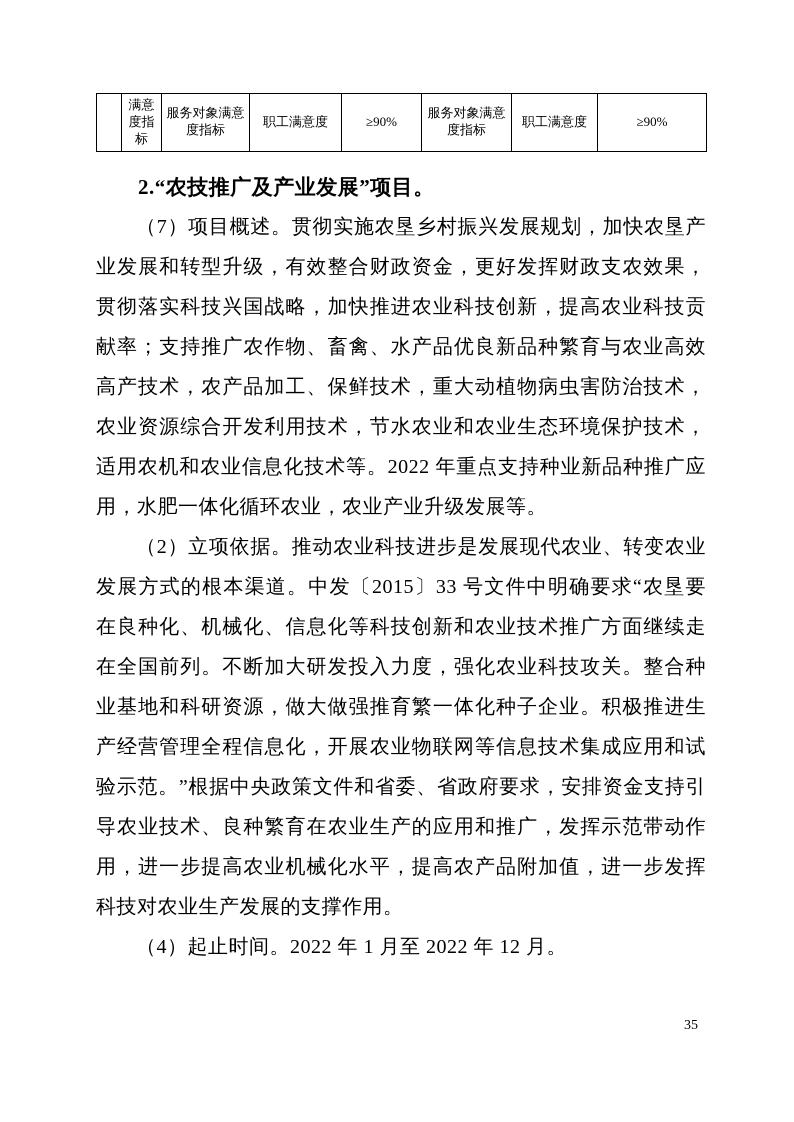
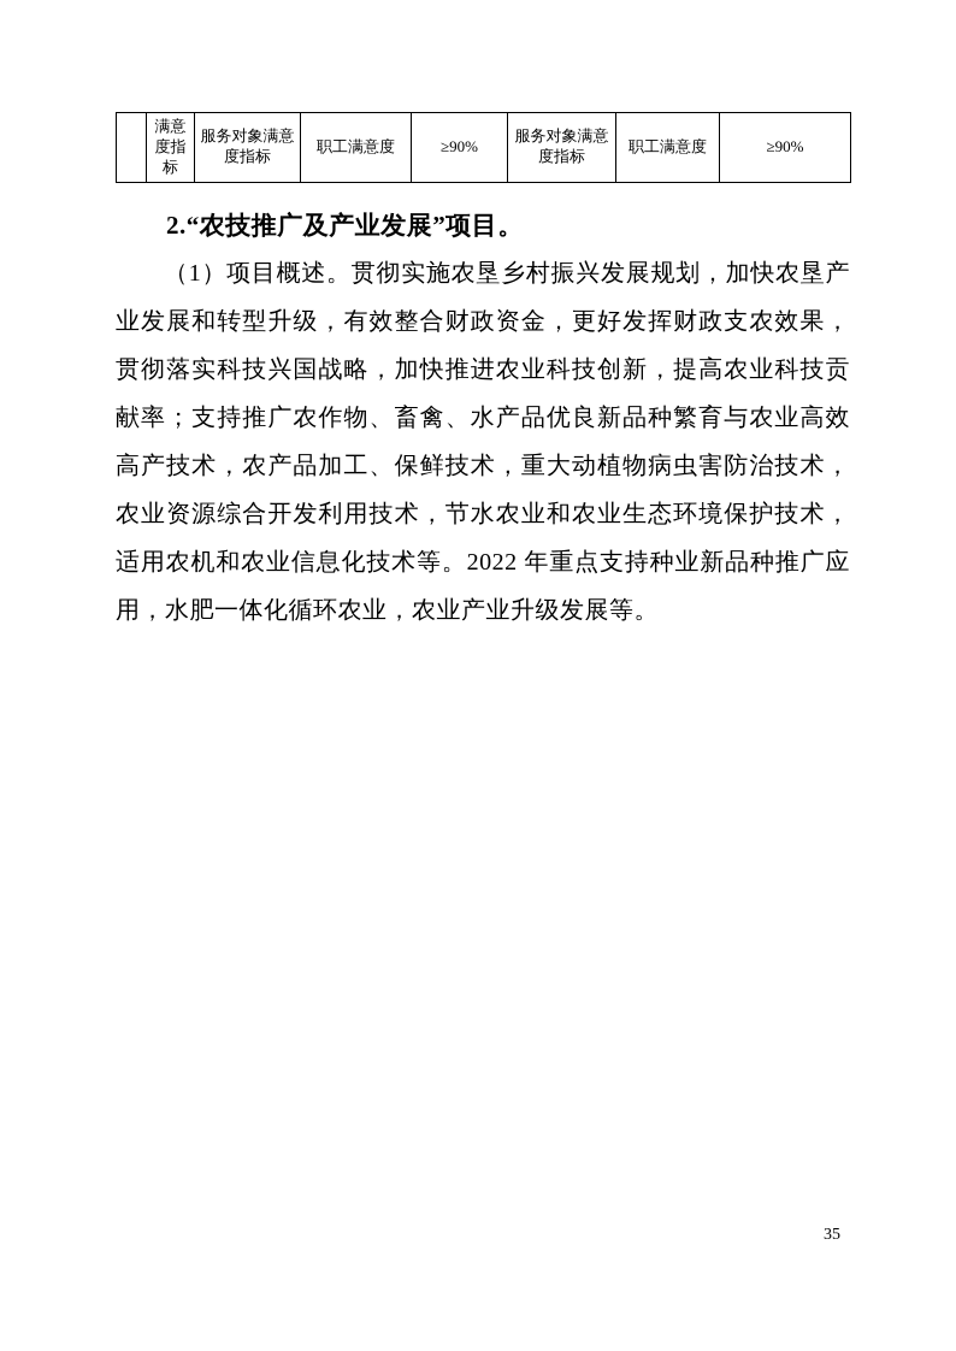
  	满意度指标	服务对象满意度指标	职工满意度	≥90%	服务对象满意度指标	职工满意度	≥90%
  2.“农技推广及产业发展”项目。
- （7）项目概述。贯彻实施农垦乡村振兴发展规划，加快农垦产业发展和转型升级，有效整合财政资金，更好发挥财政支农效果，贯彻落实科技兴国战略，加快推进农业科技创新，提高农业科技贡献率；支持推广农作物、畜禽、水产品优良新品种繁育与农业高效高产技术，农产品加工、保鲜技术，重大动植物病虫害防治技术，农业资源综合开发利用技术，节水农业和农业生态环境保护技术，适用农机和农业信息化技术等。2022 年重点支持种业新品种推广应用，水肥一体化循环农业，农业产业升级发展等。
+ （1）项目概述。贯彻实施农垦乡村振兴发展规划，加快农垦产业发展和转型升级，有效整合财政资金，更好发挥财政支农效果，贯彻落实科技兴国战略，加快推进农业科技创新，提高农业科技贡献率；支持推广农作物、畜禽、水产品优良新品种繁育与农业高效高产技术，农产品加工、保鲜技术，重大动植物病虫害防治技术，农业资源综合开发利用技术，节水农业和农业生态环境保护技术，适用农机和农业信息化技术等。2022 年重点支持种业新品种推广应用，水肥一体化循环农业，农业产业升级发展等。
- （2）立项依据。推动农业科技进步是发展现代农业、转变农业发展方式的根本渠道。中发〔2015〕33 号文件中明确要求“农垦要在良种化、机械化、信息化等科技创新和农业技术推广方面继续走在全国前列。不断加大研发投入力度，强化农业科技攻关。整合种业基地和科研资源，做大做强推育繁一体化种子企业。积极推进生产经营管理全程信息化，开展农业物联网等信息技术集成应用和试验示范。”根据中央政策文件和省委、省政府要求，安排资金支持引导农业技术、良种繁育在农业生产的应用和推广，发挥示范带动作用，进一步提高农业机械化水平，提高农产品附加值，进一步发挥科技对农业生产发展的支撑作用。
- （4）起止时间。2022 年 1 月至 2022 年 12 月。
  35
